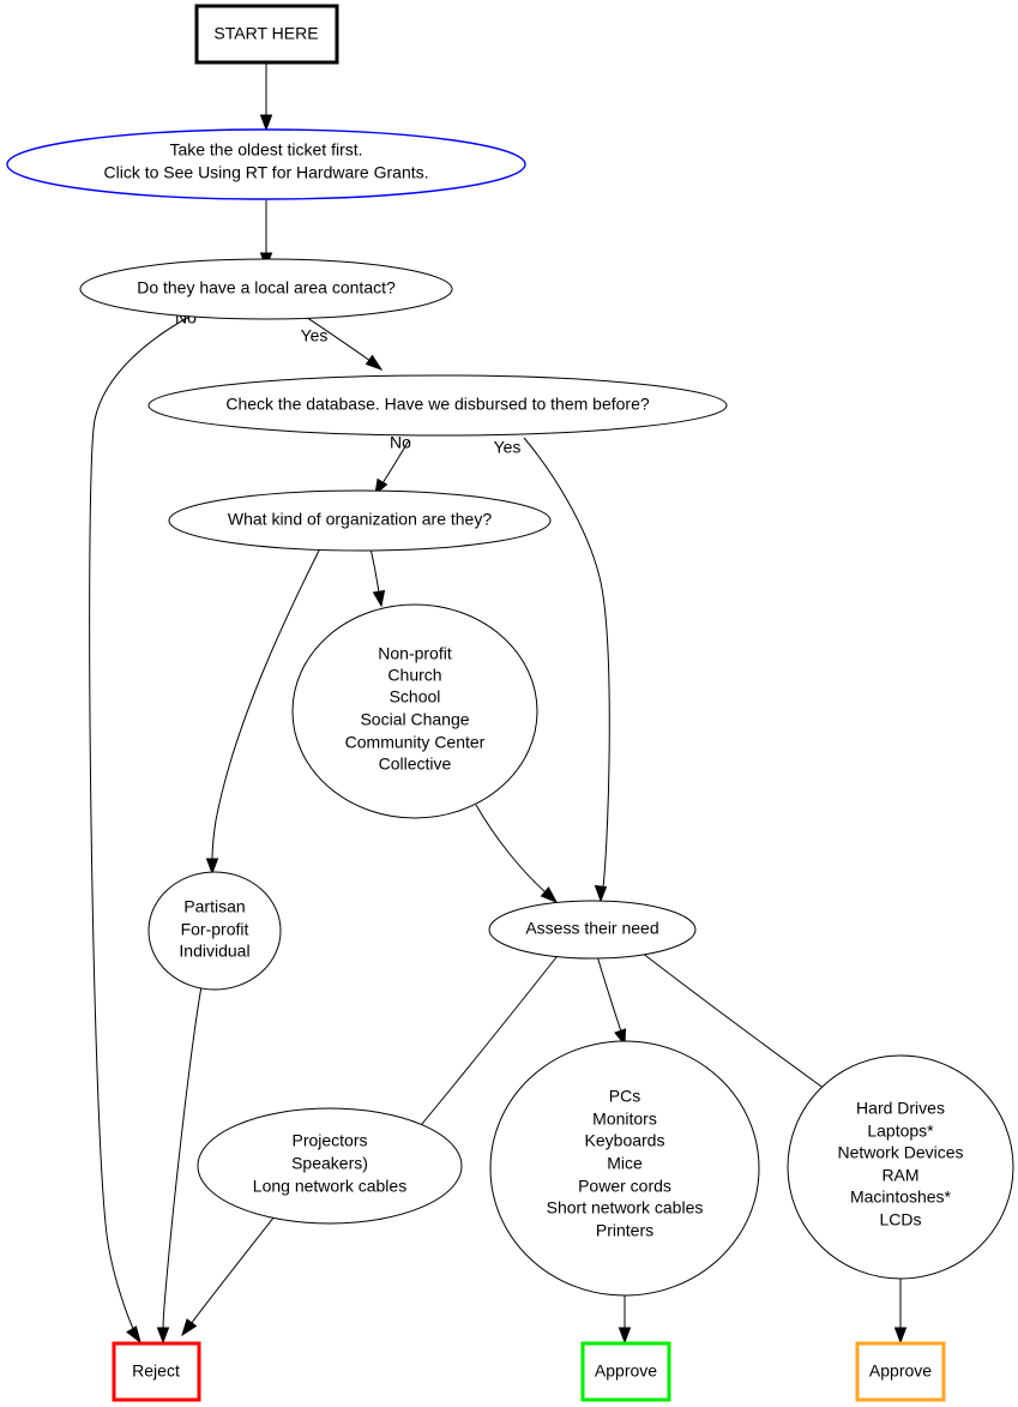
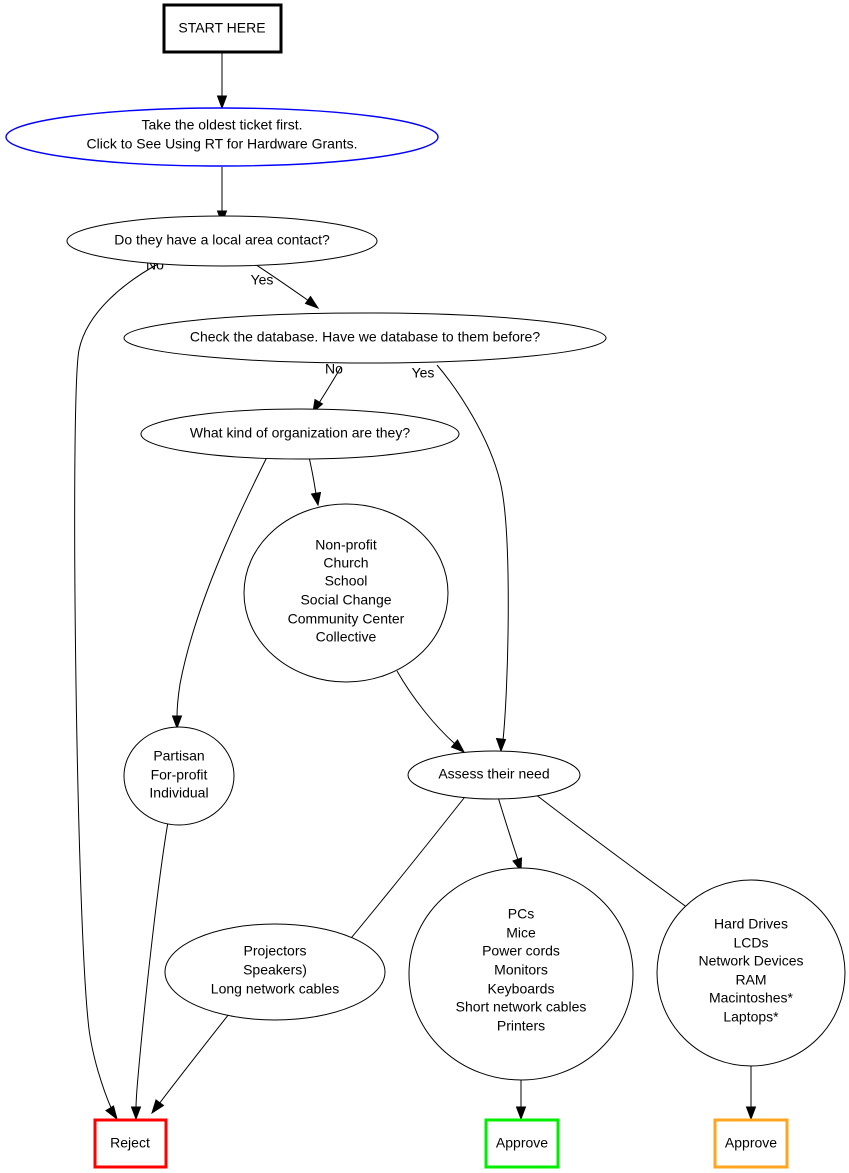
  No
  Yes
  No
  Yes
  START HERE
  Take the oldest ticket first.
  Click to See Using RT for Hardware Grants.
  Do they have a local area contact?
- Check the database. Have we disbursed to them before?
+ Check the database. Have we database to them before?
  What kind of organization are they?
  Non-profit
  Church
  School
  Social Change
  Community Center
  Collective
  Partisan
  For-profit
  Individual
  Assess their need
  Projectors
  Speakers)
  Long network cables
  PCs
- Monitors
+ Mice
- Keyboards
+ Power cords
- Mice
+ Monitors
- Power cords
+ Keyboards
  Short network cables
  Printers
  Hard Drives
- Laptops*
+ LCDs
  Network Devices
  RAM
  Macintoshes*
- LCDs
+ Laptops*
  Reject
  Approve
  Approve
